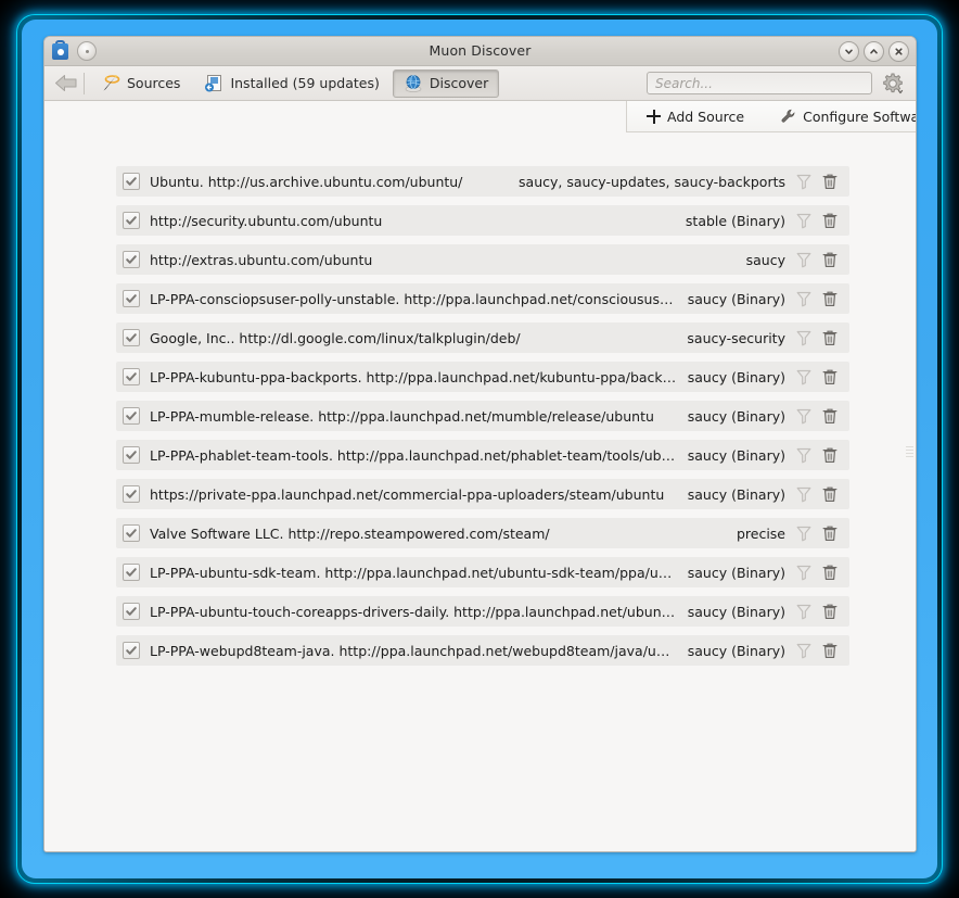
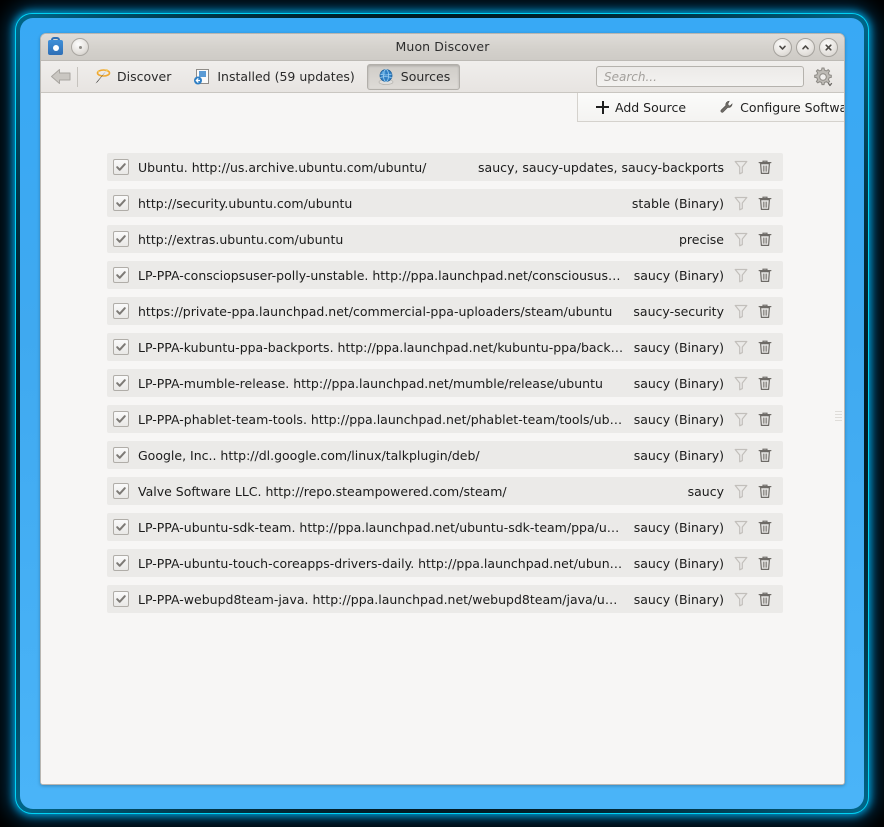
  Muon Discover
- Sources
+ Discover
  Installed (59 updates)
- Discover
+ Sources
  Search...
  Add Source
  Ubuntu. http://us.archive.ubuntu.com/ubuntu/
  saucy, saucy-updates, saucy-backports
  http://security.ubuntu.com/ubuntu
  stable (Binary)
  http://extras.ubuntu.com/ubuntu
- saucy
+ precise
  LP-PPA-consciopsuser-polly-unstable. http://ppa.launchpad.net/conscioususer/
  saucy (Binary)
- Google, Inc.. http://dl.google.com/linux/talkplugin/deb/
+ https://private-ppa.launchpad.net/commercial-ppa-uploaders/steam/ubuntu
  saucy-security
  LP-PPA-kubuntu-ppa-backports. http://ppa.launchpad.net/kubuntu-ppa/backpo
  saucy (Binary)
  LP-PPA-mumble-release. http://ppa.launchpad.net/mumble/release/ubuntu
  saucy (Binary)
  LP-PPA-phablet-team-tools. http://ppa.launchpad.net/phablet-team/tools/ubun
  saucy (Binary)
- https://private-ppa.launchpad.net/commercial-ppa-uploaders/steam/ubuntu
+ Google, Inc.. http://dl.google.com/linux/talkplugin/deb/
  saucy (Binary)
  Valve Software LLC. http://repo.steampowered.com/steam/
- precise
+ saucy
  LP-PPA-ubuntu-sdk-team. http://ppa.launchpad.net/ubuntu-sdk-team/ppa/ubu
  saucy (Binary)
  LP-PPA-ubuntu-touch-coreapps-drivers-daily. http://ppa.launchpad.net/ubuntu
  saucy (Binary)
  LP-PPA-webupd8team-java. http://ppa.launchpad.net/webupd8team/java/ubu
  saucy (Binary)
